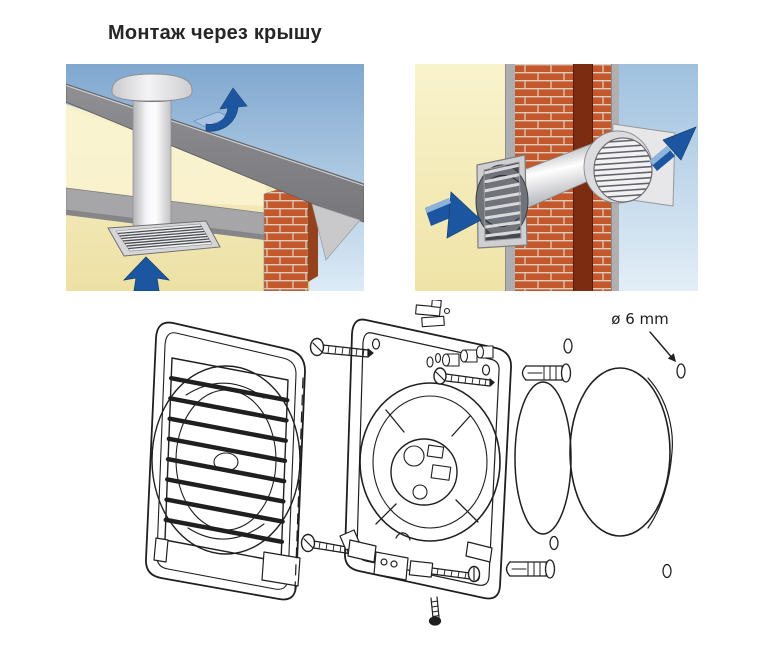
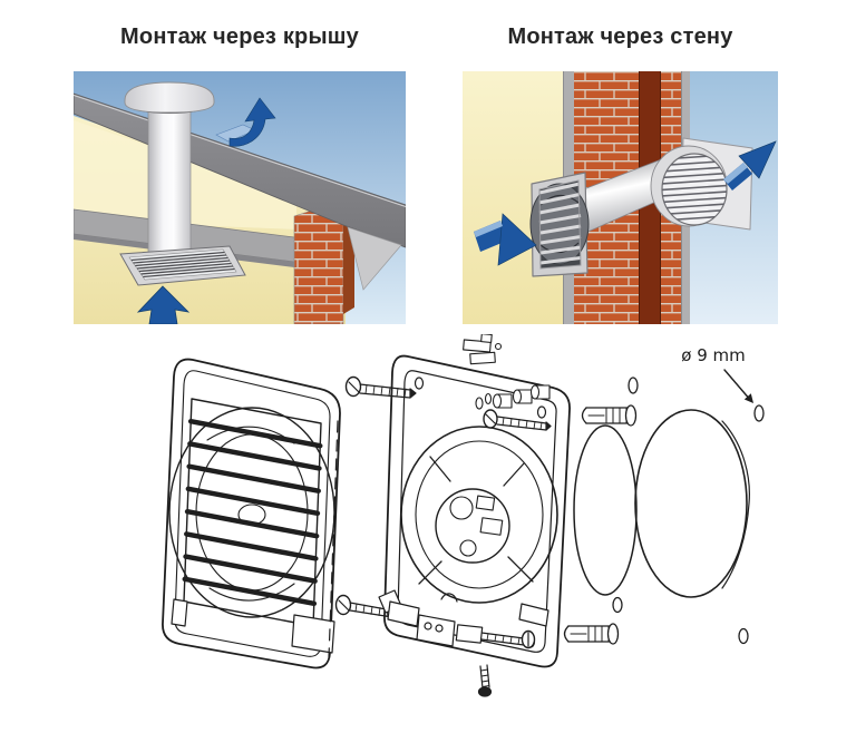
  Монтаж через крышу
+ Монтаж через стену
- ø 6 mm
+ ø 9 mm
